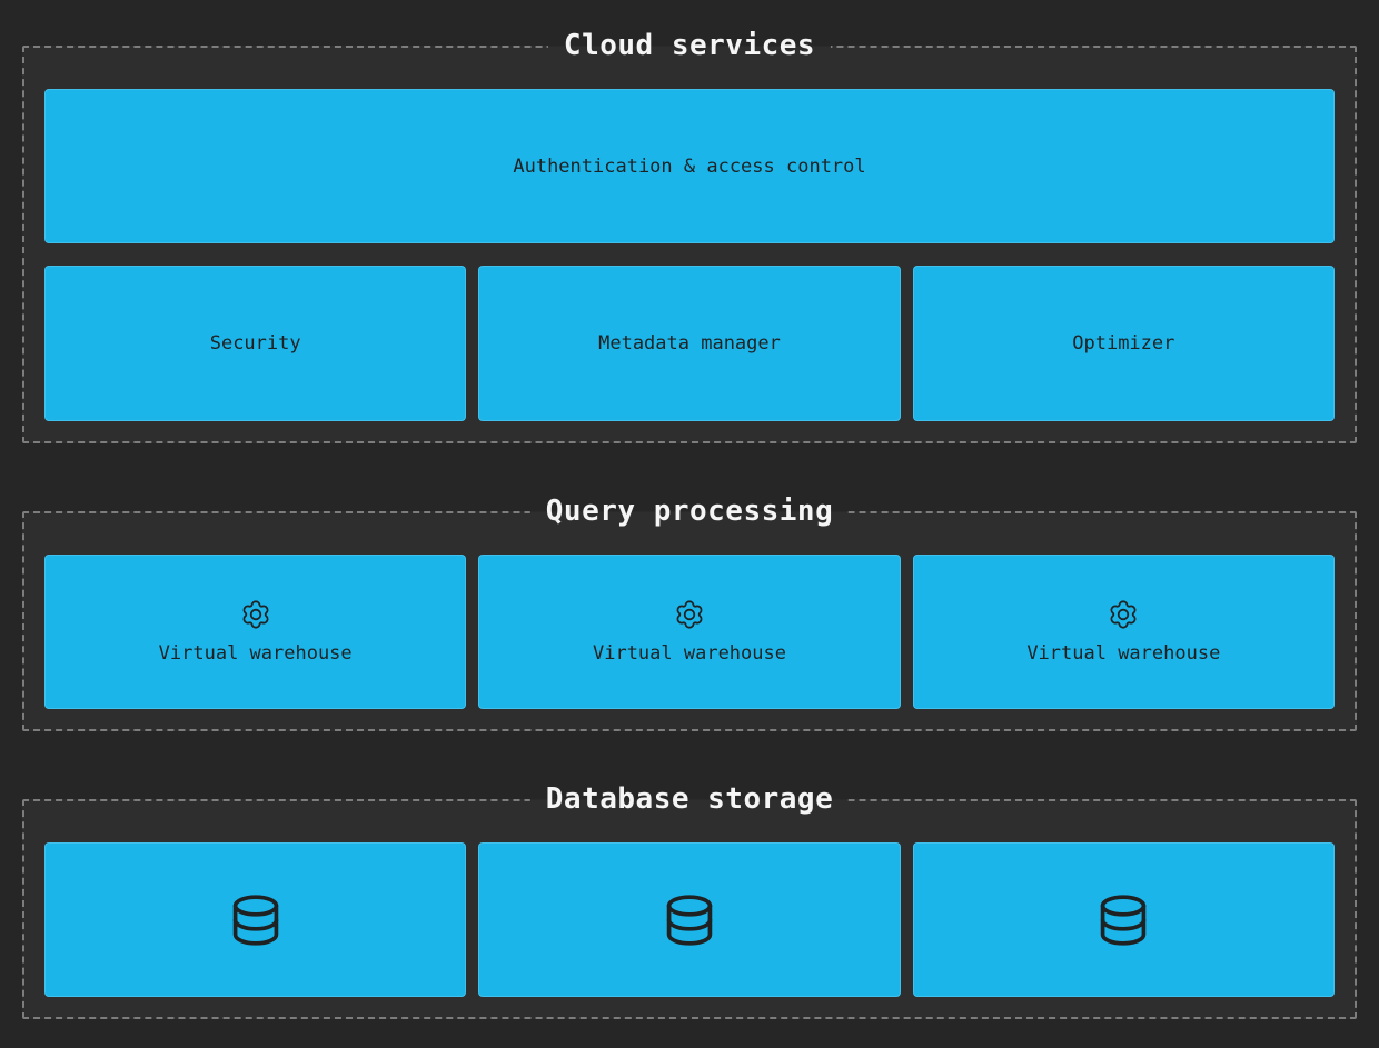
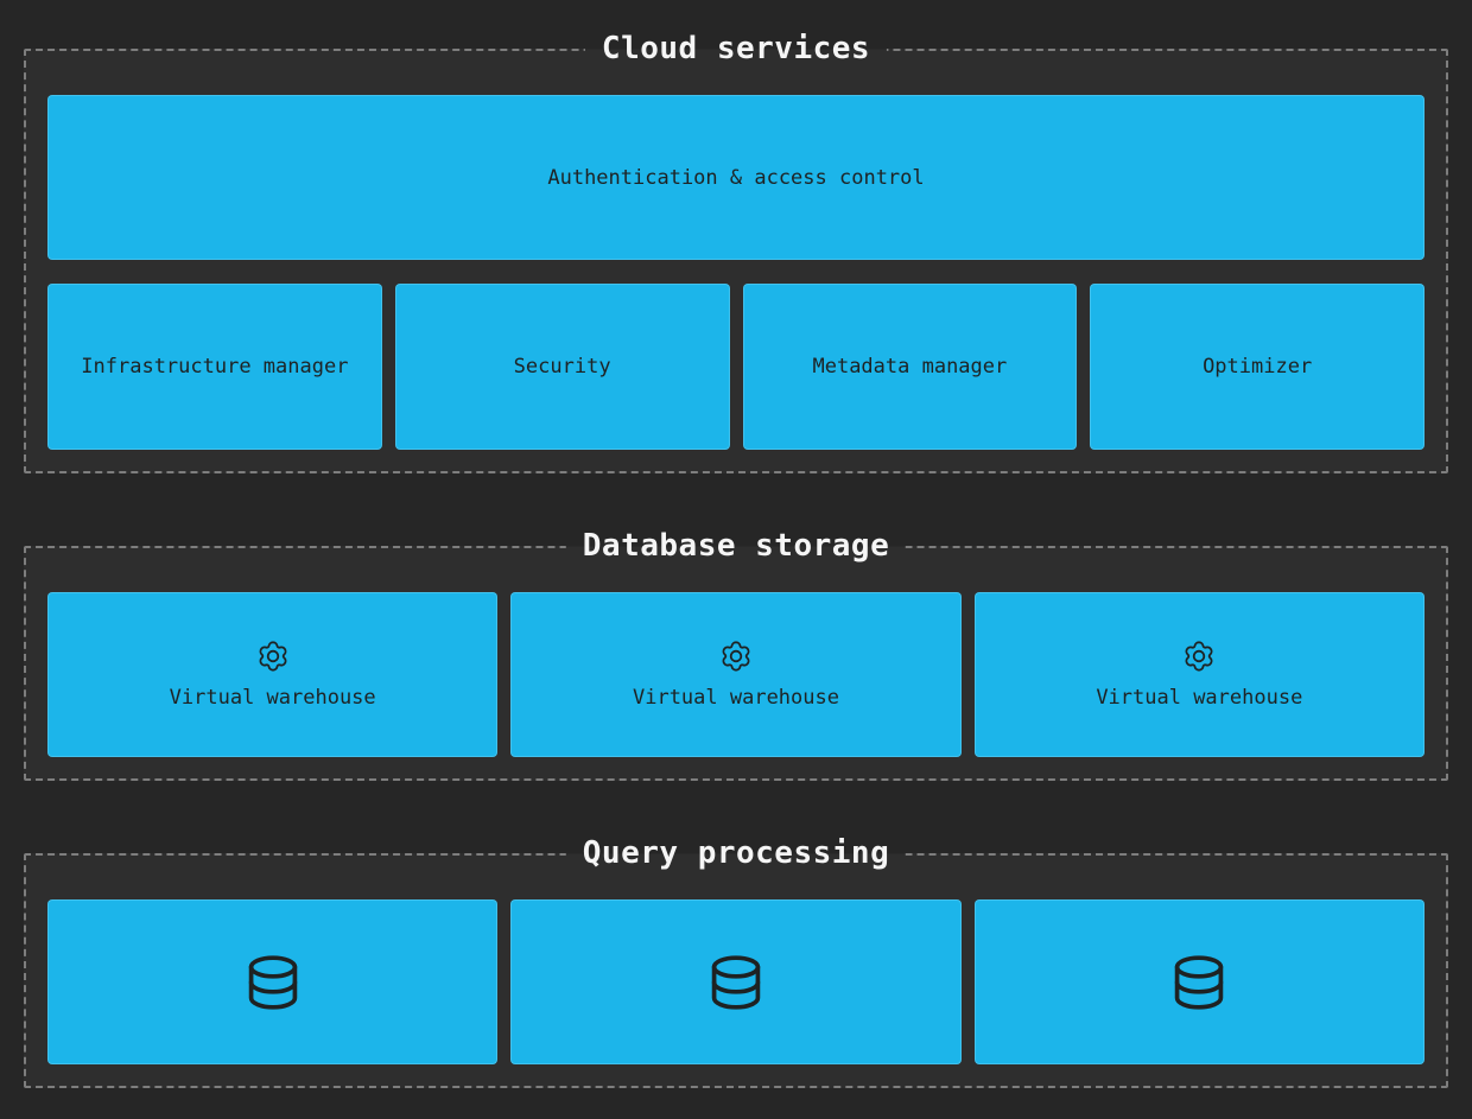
  Cloud services
  Authentication & access control
+ Infrastructure manager
  Security
  Metadata manager
  Optimizer
- Query processing
+ Database storage
  Virtual warehouse
  Virtual warehouse
  Virtual warehouse
- Database storage
+ Query processing
